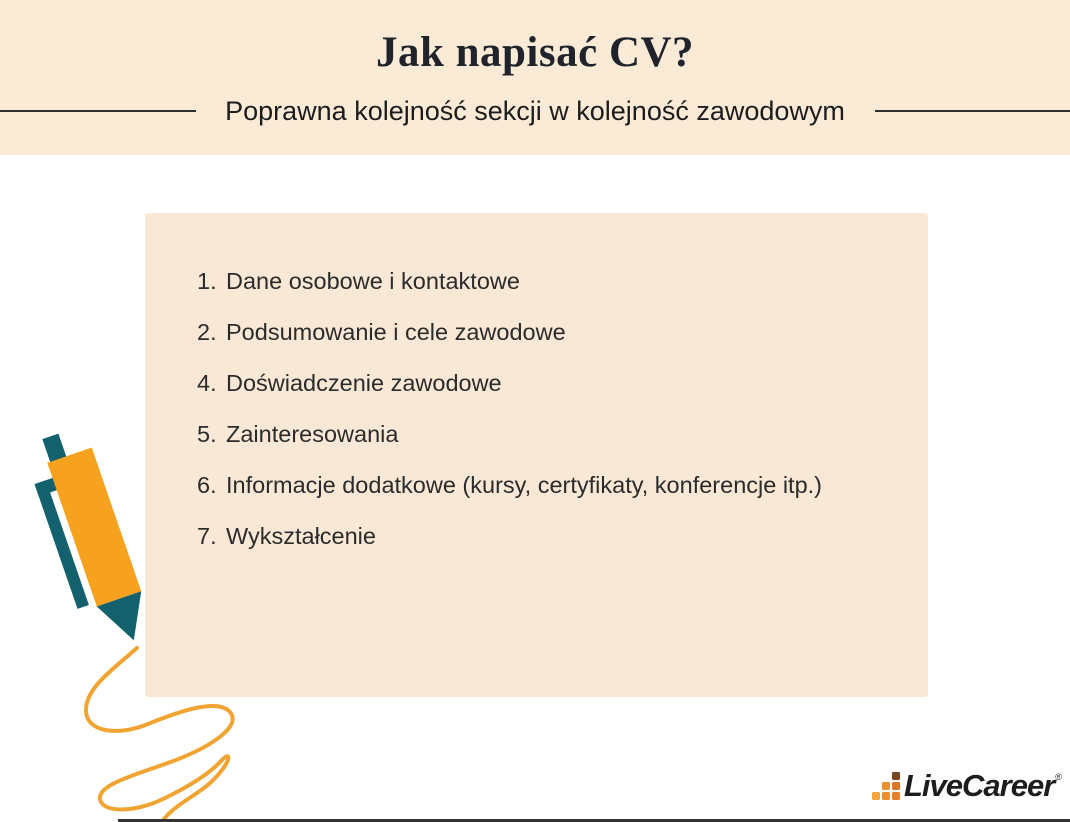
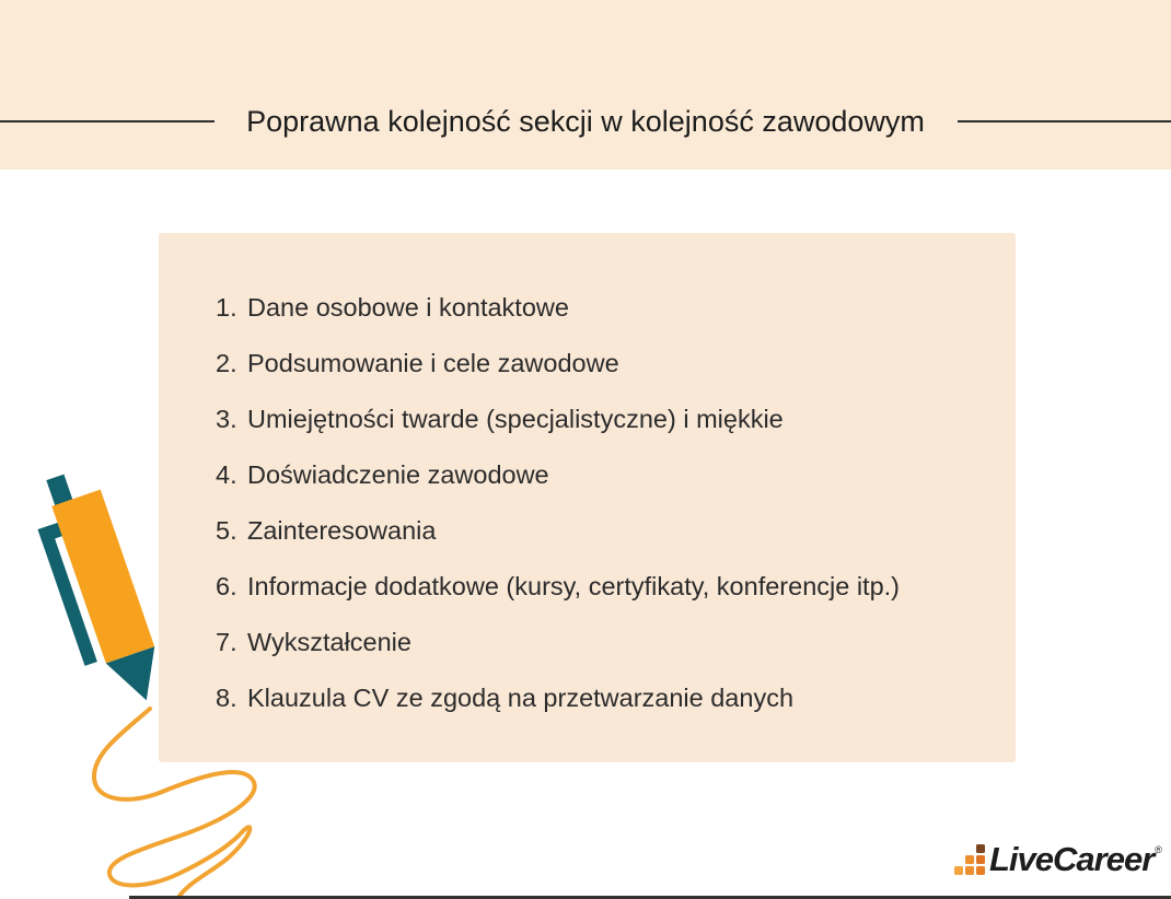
- Jak napisać CV?
  Poprawna kolejność sekcji w kolejność zawodowym
  1.
  Dane osobowe i kontaktowe
  2.
  Podsumowanie i cele zawodowe
+ 3.
+ Umiejętności twarde (specjalistyczne) i miękkie
  4.
  Doświadczenie zawodowe
  5.
  Zainteresowania
  6.
  Informacje dodatkowe (kursy, certyfikaty, konferencje itp.)
  7.
  Wykształcenie
+ 8.
+ Klauzula CV ze zgodą na przetwarzanie danych
  LiveCareer
  ®
